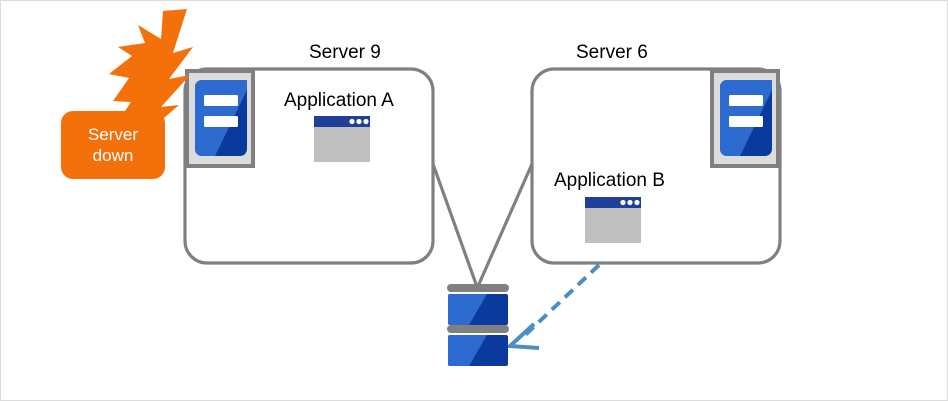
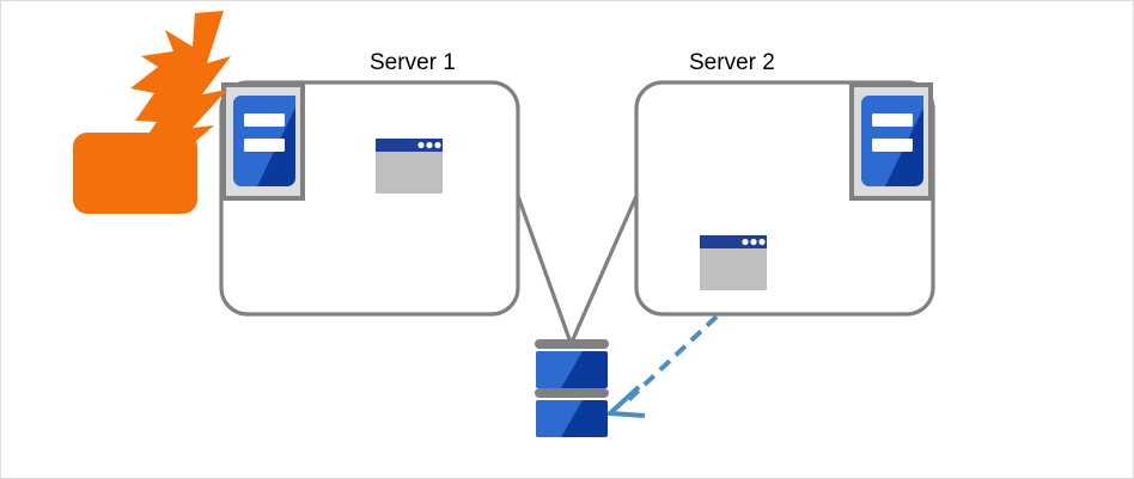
- Server 9
+ Server 1
- Server 6
+ Server 2
- Application A
- Application B
- Server
- down
